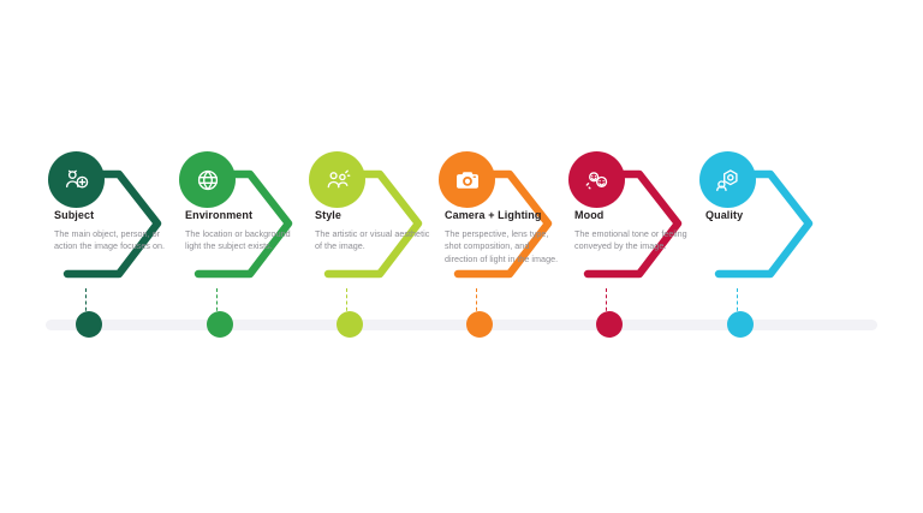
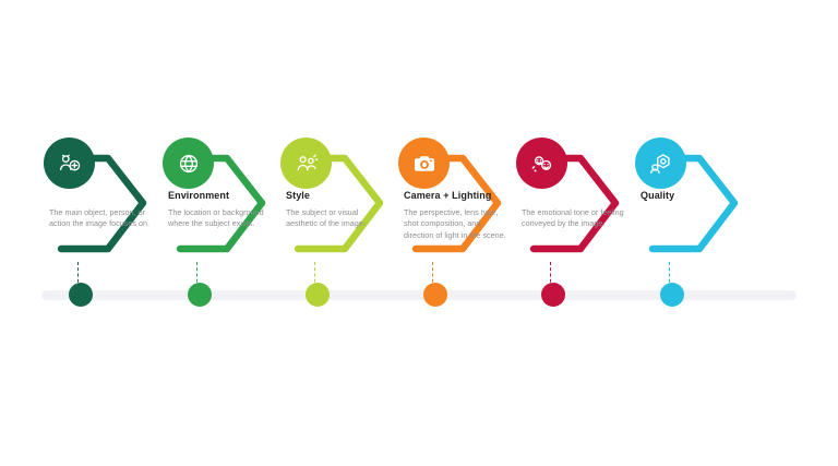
- Subject
  The main object, person, or action the image focuses on.
  Environment
- The location or background light the subject exists.
+ The location or background where the subject exists.
  Style
- The artistic or visual aesthetic of the image.
+ The subject or visual aesthetic of the image.
  Camera + Lighting
- The perspective, lens type, shot composition, and direction of light in the image.
+ The perspective, lens type, shot composition, and direction of light in the scene.
- Mood
  The emotional tone or feeling conveyed by the image.
  Quality
